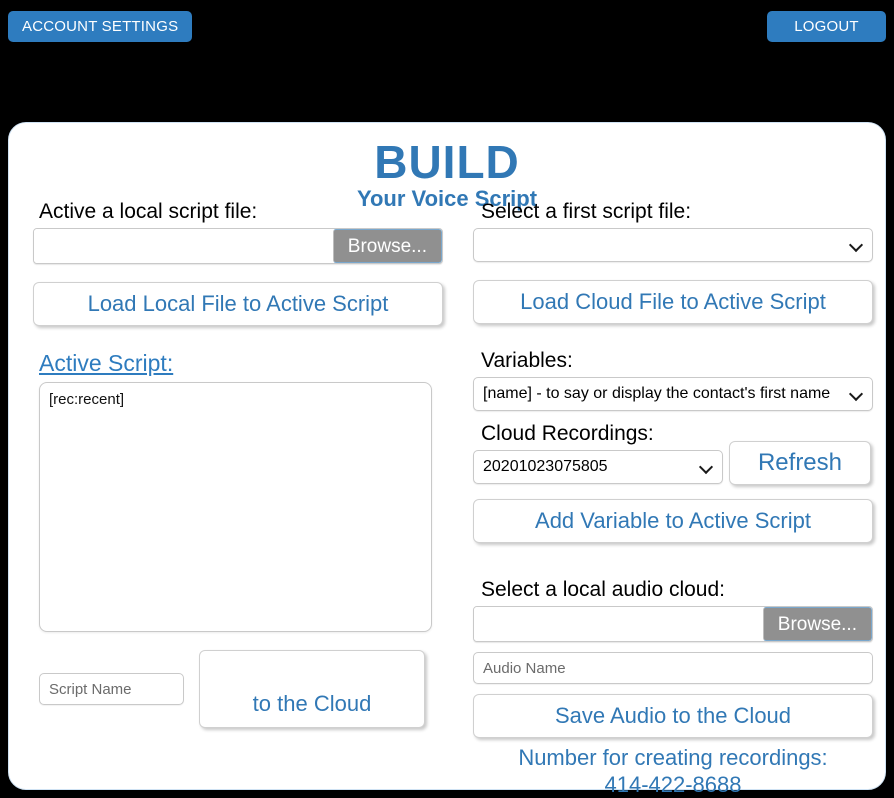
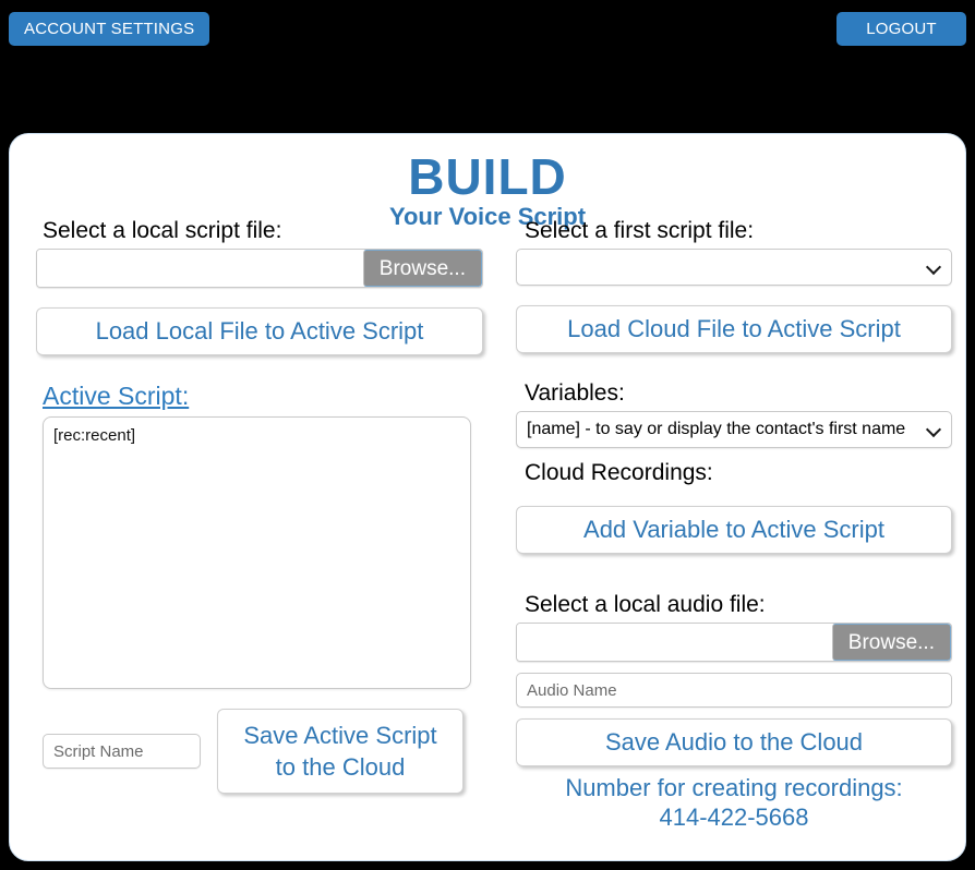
  ACCOUNT SETTINGS
  LOGOUT
  BUILD
  Your Voice Script
- Active a local script file:
+ Select a local script file:
  Browse...
  Load Local File to Active Script
  Active Script:
  [rec:recent]
  Script Name
+ Save Active Script
  to the Cloud
  Select a first script file:
  Load Cloud File to Active Script
  Variables:
  [name] - to say or display the contact's first name
  Cloud Recordings:
- 20201023075805
- Refresh
  Add Variable to Active Script
- Select a local audio cloud:
+ Select a local audio file:
  Browse...
  Audio Name
  Save Audio to the Cloud
  Number for creating recordings:
- 414-422-8688
+ 414-422-5668
